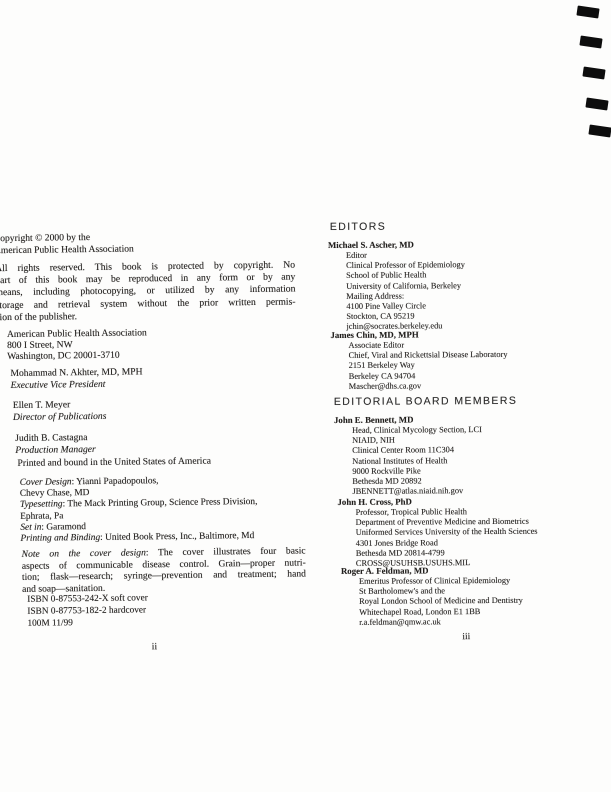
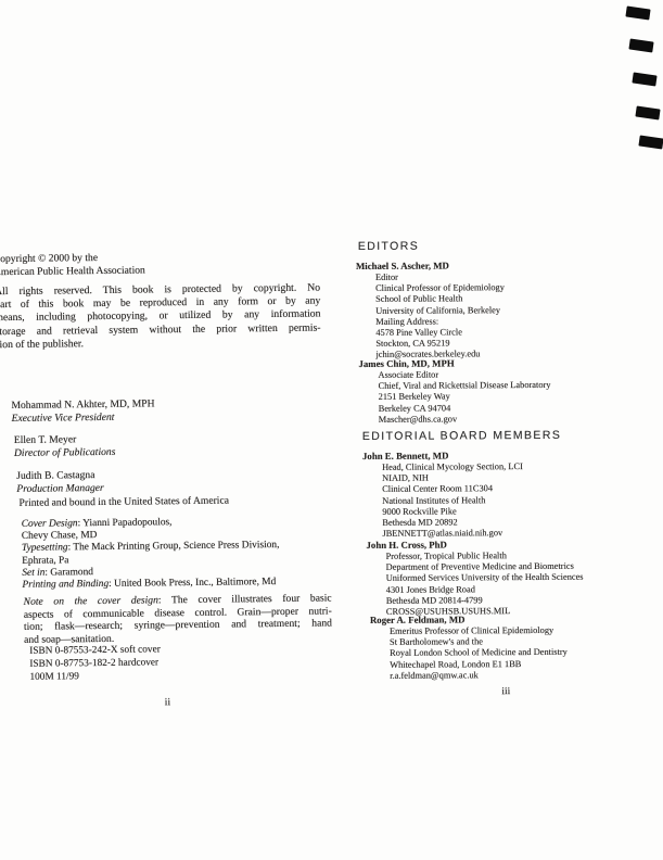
  opyright © 2000 by the
  merican Public Health Association
  ll rights reserved. This book is protected by copyright. No
  art of this book may be reproduced in any form or by any
  eans, including photocopying, or utilized by any information
  torage and retrieval system without the prior written permis-
  ion of the publisher.
- American Public Health Association
- 800 I Street, NW
- Washington, DC 20001-3710
  Mohammad N. Akhter, MD, MPH
  Executive Vice President
  Ellen T. Meyer
  Director of Publications
  Judith B. Castagna
  Production Manager
  Printed and bound in the United States of America
  Cover Design: Yianni Papadopoulos,
  Chevy Chase, MD
  Typesetting: The Mack Printing Group, Science Press Division,
  Ephrata, Pa
  Set in: Garamond
  Printing and Binding: United Book Press, Inc., Baltimore, Md
  Note on the cover design: The cover illustrates four basic
  aspects of communicable disease control. Grain—proper nutri-
  tion; flask—research; syringe—prevention and treatment; hand
  and soap—sanitation.
  ISBN 0-87553-242-X soft cover
  ISBN 0-87753-182-2 hardcover
  100M 11/99
  ii
  EDITORS
  Michael S. Ascher, MD
  Editor
  Clinical Professor of Epidemiology
  School of Public Health
  University of California, Berkeley
  Mailing Address:
- 4100 Pine Valley Circle
+ 4578 Pine Valley Circle
  Stockton, CA 95219
  jchin@socrates.berkeley.edu
  James Chin, MD, MPH
  Associate Editor
  Chief, Viral and Rickettsial Disease Laboratory
  2151 Berkeley Way
  Berkeley CA 94704
  Mascher@dhs.ca.gov
  EDITORIAL BOARD MEMBERS
  John E. Bennett, MD
  Head, Clinical Mycology Section, LCI
  NIAID, NIH
  Clinical Center Room 11C304
  National Institutes of Health
  9000 Rockville Pike
  Bethesda MD 20892
  JBENNETT@atlas.niaid.nih.gov
  John H. Cross, PhD
  Professor, Tropical Public Health
  Department of Preventive Medicine and Biometrics
  Uniformed Services University of the Health Sciences
  4301 Jones Bridge Road
  Bethesda MD 20814-4799
  CROSS@USUHSB.USUHS.MIL
  Roger A. Feldman, MD
  Emeritus Professor of Clinical Epidemiology
  St Bartholomew's and the
  Royal London School of Medicine and Dentistry
  Whitechapel Road, London E1 1BB
  r.a.feldman@qmw.ac.uk
  iii
